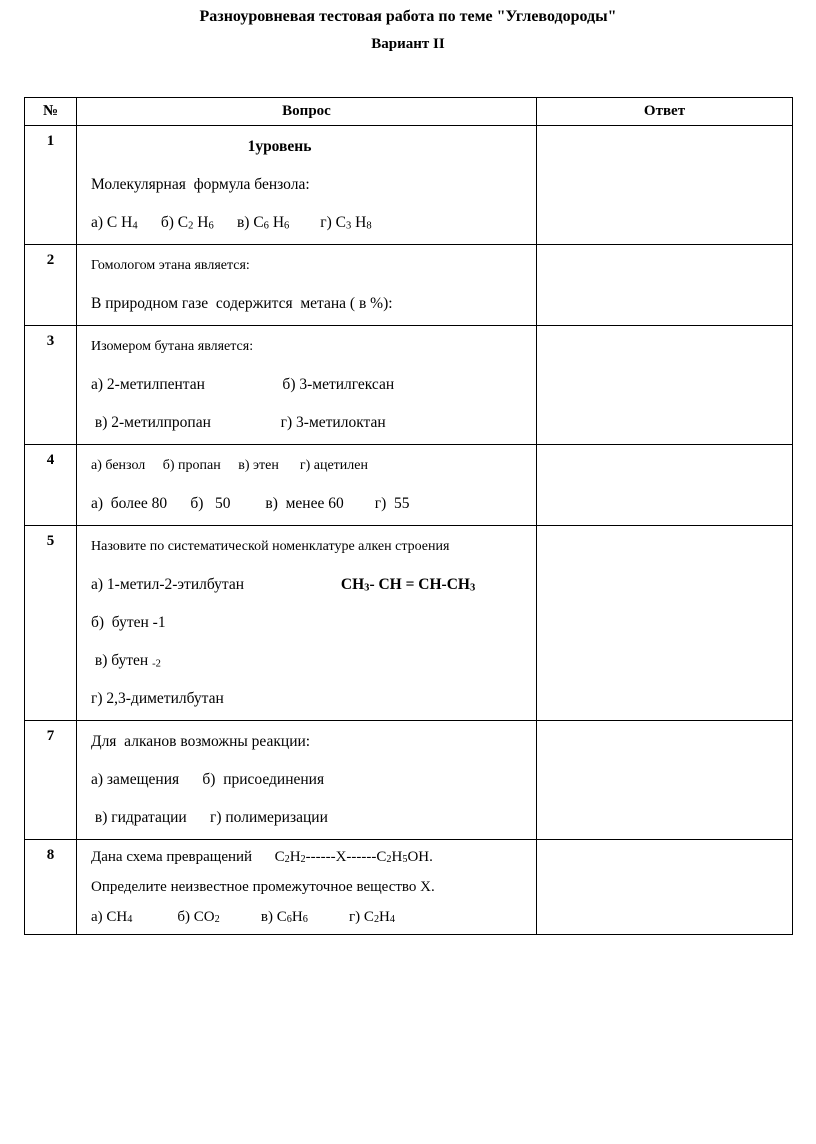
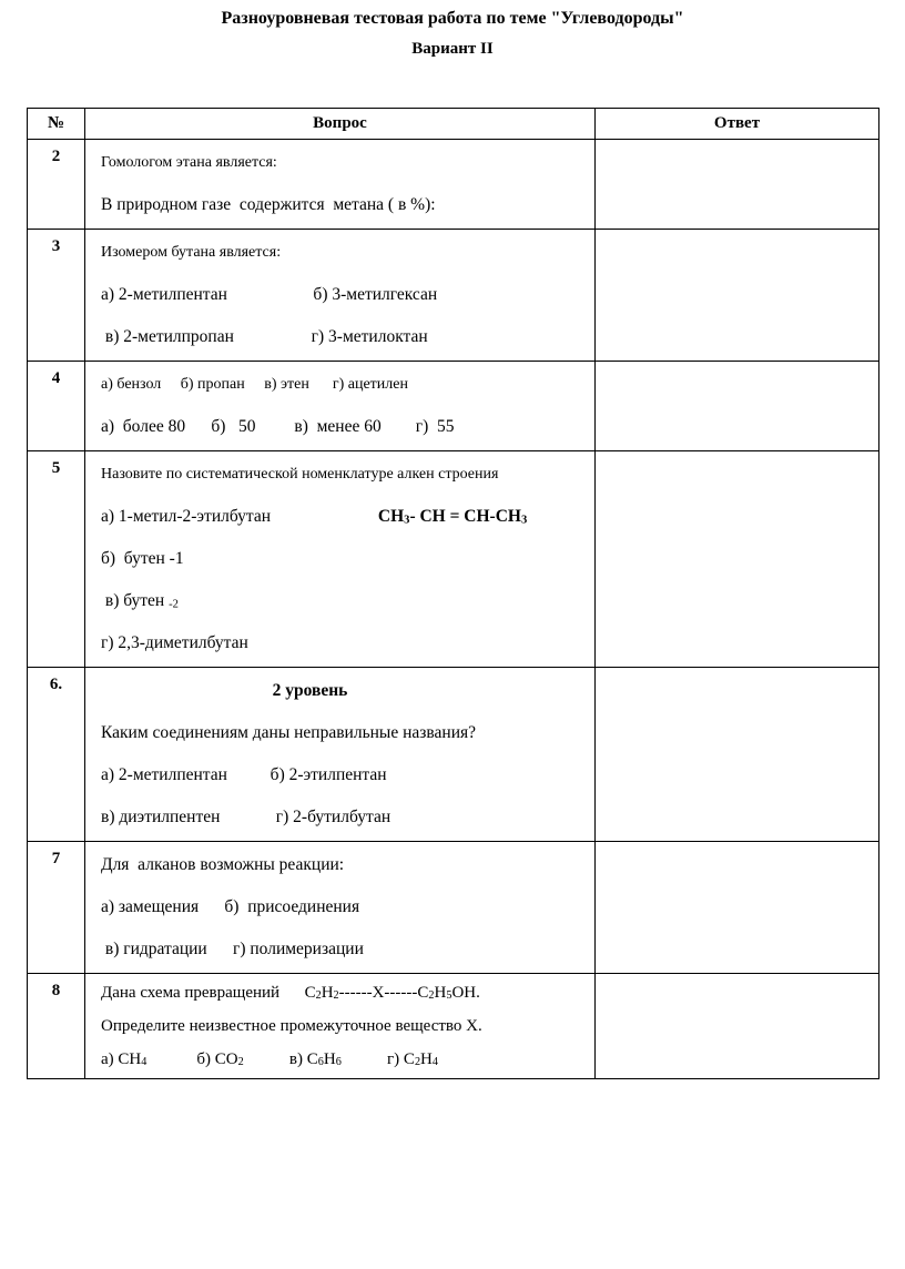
  Разноуровневая тестовая работа по теме "Углеводороды"
  Вариант II
  №	Вопрос	Ответ
- 1	1уровеньМолекулярная формула бензола:а) С Н4 б) С2 Н6 в) С6 Н6 г) С3 Н8
  2	Гомологом этана является:В природном газе содержится метана ( в %):
  3	Изомером бутана является:а) 2-метилпентан б) 3-метилгексан в) 2-метилпропан г) 3-метилоктан
  4	а) бензол б) пропан в) этен г) ацетилена) более 80 б) 50 в) менее 60 г) 55
  5	Назовите по систематической номенклатуре алкен строенияа) 1-метил-2-этилбутан СН3- СН = СН-СН3б) бутен -1 в) бутен -2г) 2,3-диметилбутан
+ 6.	2 уровеньКаким соединениям даны неправильные названия?а) 2-метилпентан б) 2-этилпентанв) диэтилпентен г) 2-бутилбутан
  7	Для алканов возможны реакции:а) замещения б) присоединения в) гидратации г) полимеризации
  8	Дана схема превращений С2Н2------Х------С2Н5ОН.Определите неизвестное промежуточное вещество Х.а) СН4 б) СО2 в) С6Н6 г) С2Н4
